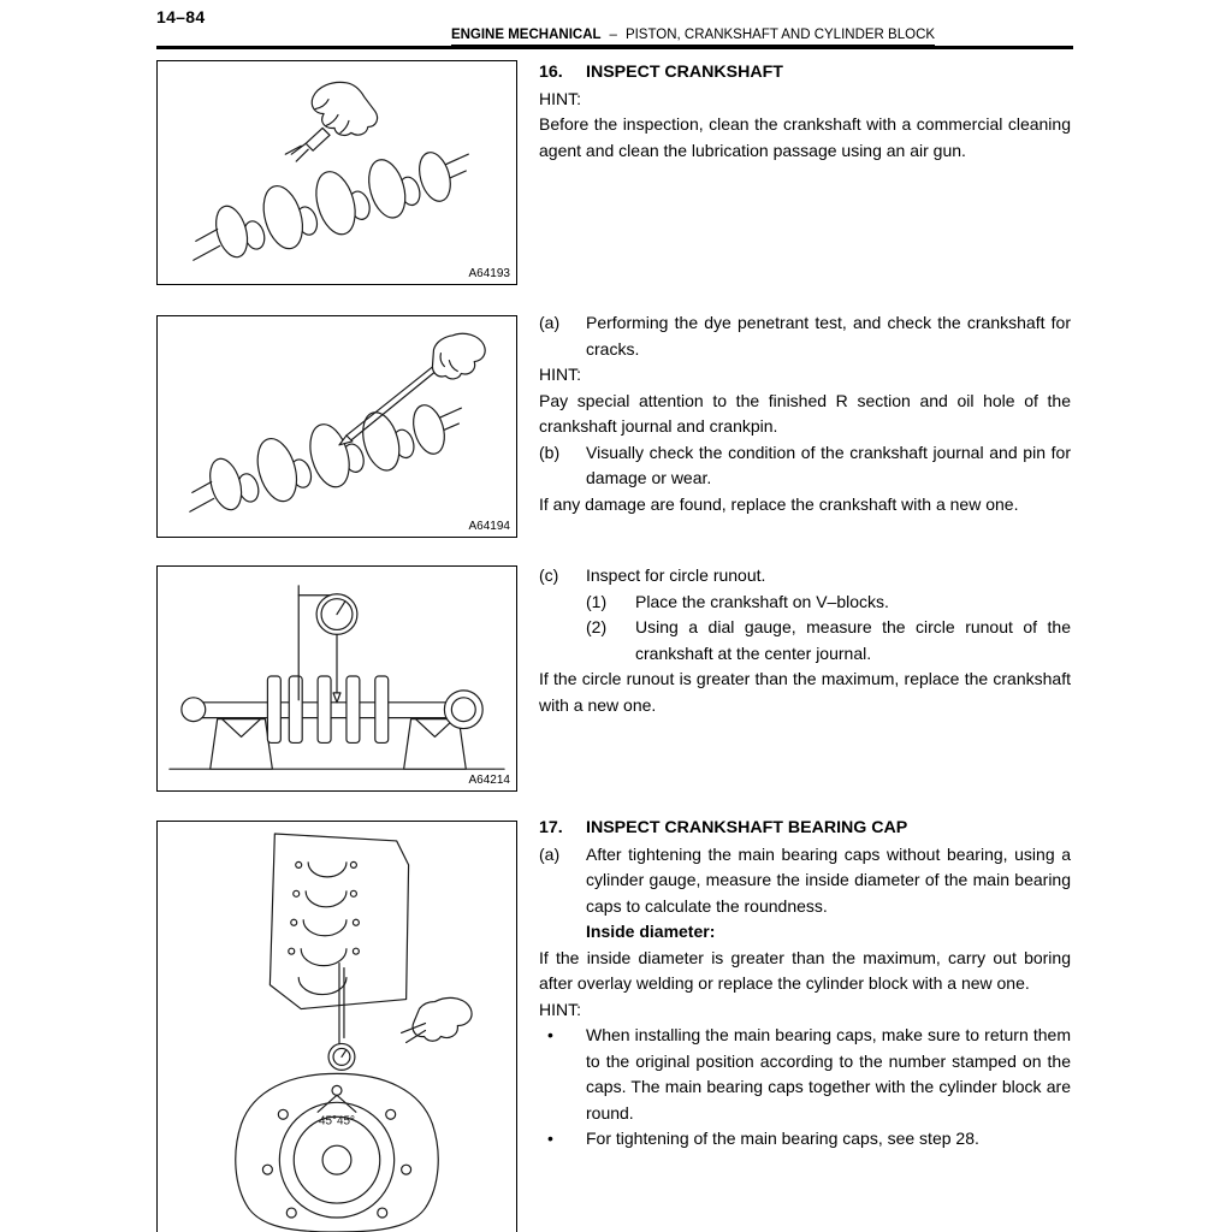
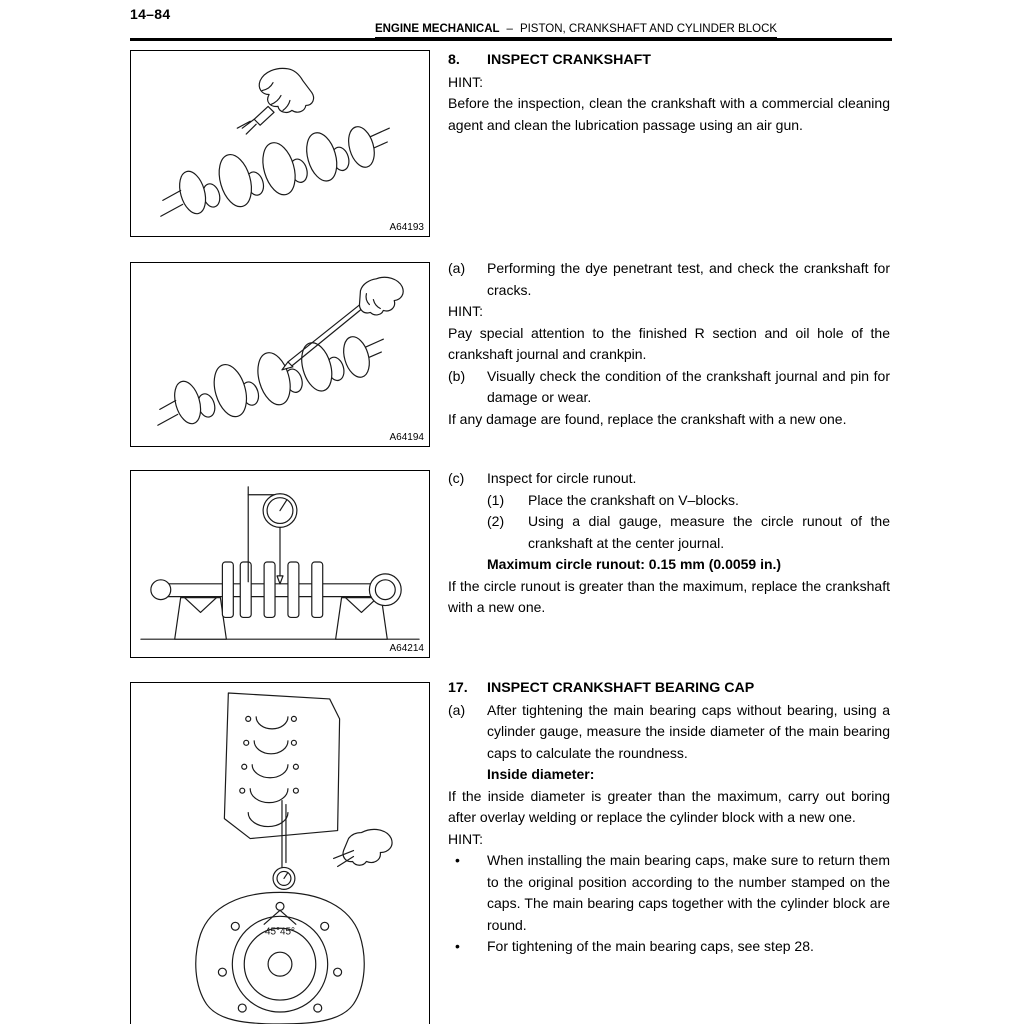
  14–84
  ENGINE MECHANICAL – PISTON, CRANKSHAFT AND CYLINDER BLOCK
  A64193
  A64194
  A64214
  45°45°
- 16.
+ 8.
  INSPECT CRANKSHAFT
  HINT:
  Before the inspection, clean the crankshaft with a commercial cleaning agent and clean the lubrication passage using an air gun.
  (a)
  Performing the dye penetrant test, and check the crankshaft for cracks.
  HINT:
  Pay special attention to the finished R section and oil hole of the crankshaft journal and crankpin.
  (b)
  Visually check the condition of the crankshaft journal and pin for damage or wear.
  If any damage are found, replace the crankshaft with a new one.
  (c)
  Inspect for circle runout.
  (1)
  Place the crankshaft on V–blocks.
  (2)
  Using a dial gauge, measure the circle runout of the crankshaft at the center journal.
+ Maximum circle runout: 0.15 mm (0.0059 in.)
  If the circle runout is greater than the maximum, replace the crankshaft with a new one.
  17.
  INSPECT CRANKSHAFT BEARING CAP
  (a)
  After tightening the main bearing caps without bearing, using a cylinder gauge, measure the inside diameter of the main bearing caps to calculate the roundness.
  Inside diameter:
  If the inside diameter is greater than the maximum, carry out boring after overlay welding or replace the cylinder block with a new one.
  HINT:
  •
  When installing the main bearing caps, make sure to return them to the original position according to the number stamped on the caps. The main bearing caps together with the cylinder block are round.
  •
  For tightening of the main bearing caps, see step 28.
